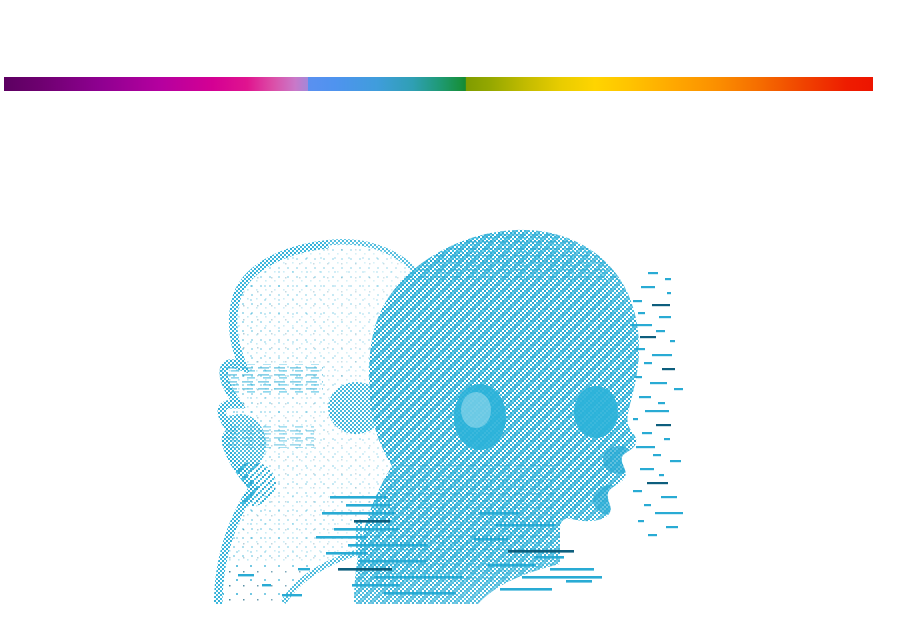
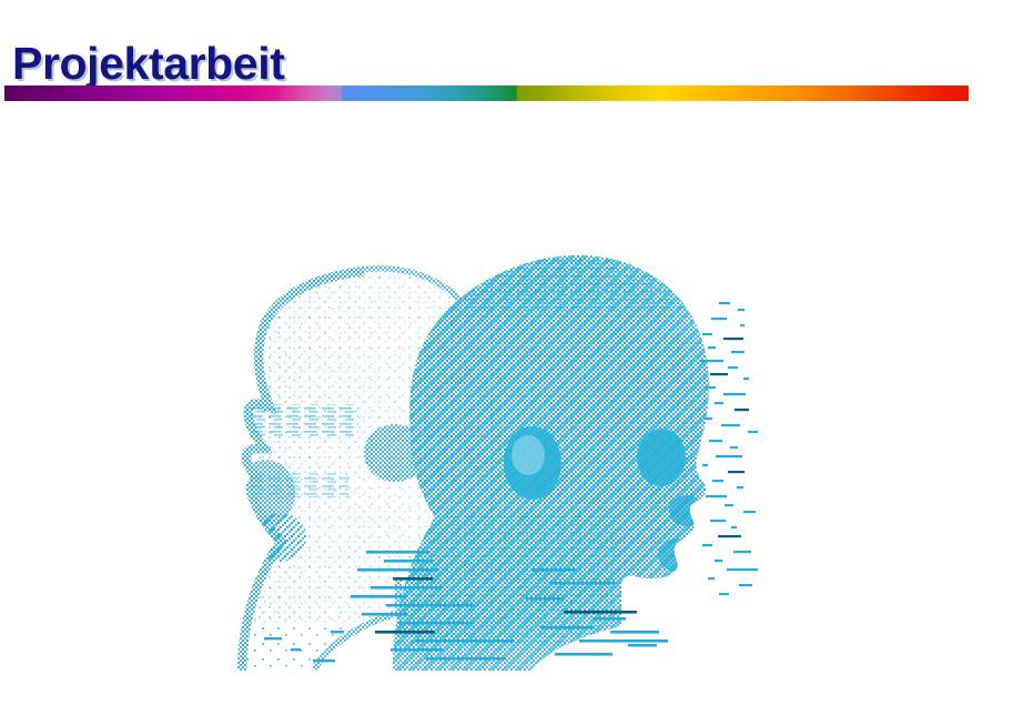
+ Projektarbeit
